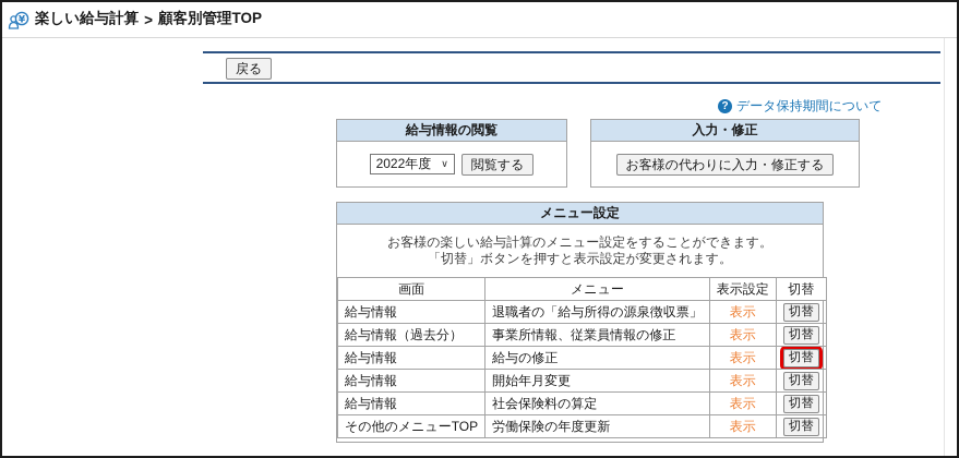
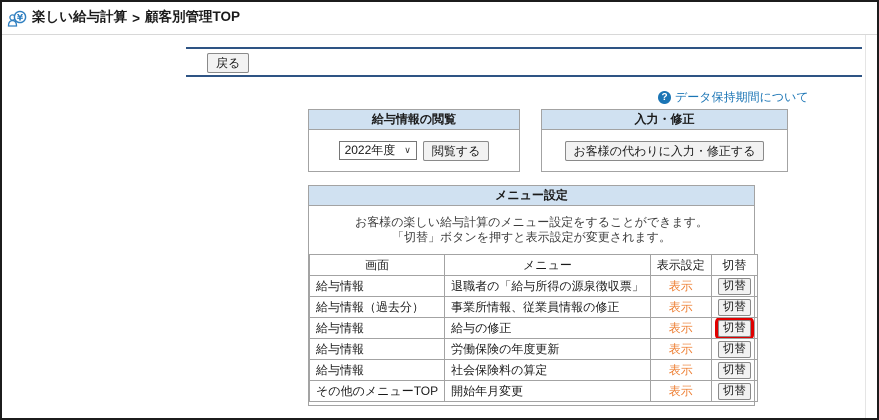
  ¥
  楽しい給与計算
  >
  顧客別管理TOP
  戻る
  ?
  データ保持期間について
  給与情報の閲覧
  2022年度
  ∨
  閲覧する
  入力・修正
  お客様の代わりに入力・修正する
  メニュー設定
  お客様の楽しい給与計算のメニュー設定をすることができます。
  「切替」ボタンを押すと表示設定が変更されます。
  画面	メニュー	表示設定	切替
  給与情報	退職者の「給与所得の源泉徴収票」	表示	切替
  給与情報（過去分）	事業所情報、従業員情報の修正	表示	切替
  給与情報	給与の修正	表示	切替
- 給与情報	開始年月変更	表示	切替
+ 給与情報	労働保険の年度更新	表示	切替
  給与情報	社会保険料の算定	表示	切替
- その他のメニューTOP	労働保険の年度更新	表示	切替
+ その他のメニューTOP	開始年月変更	表示	切替
